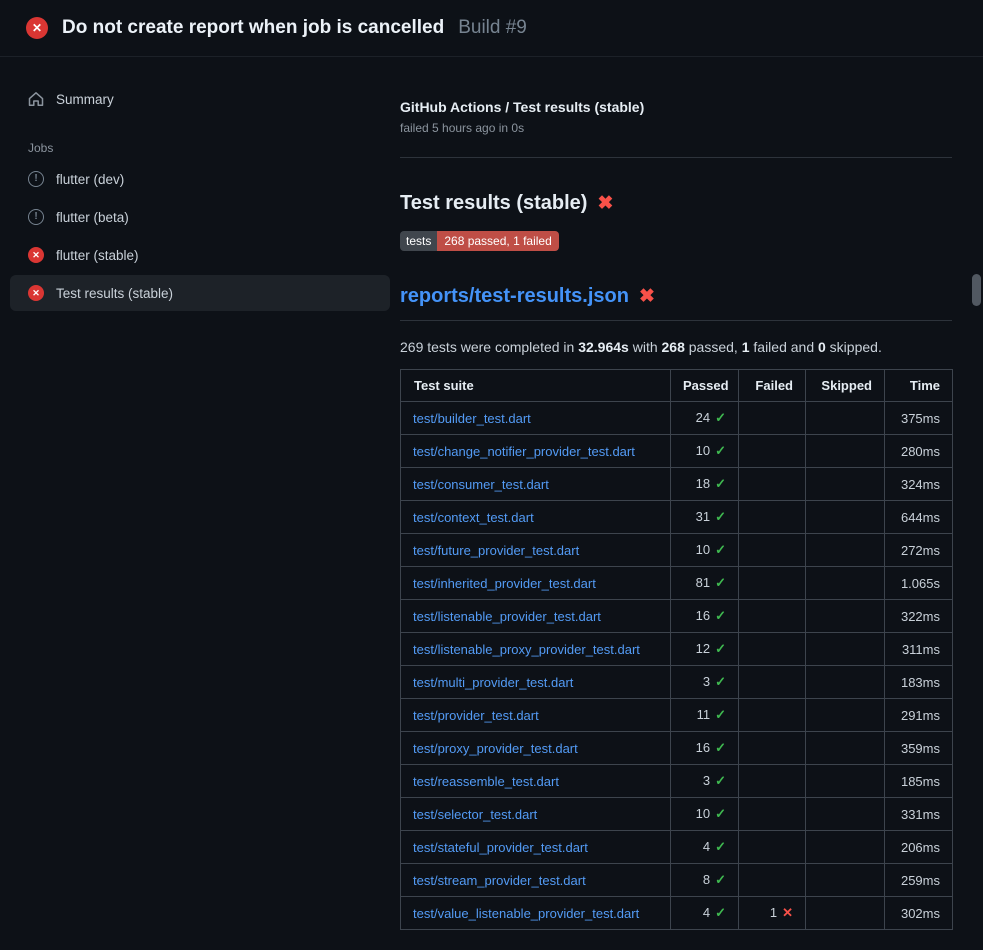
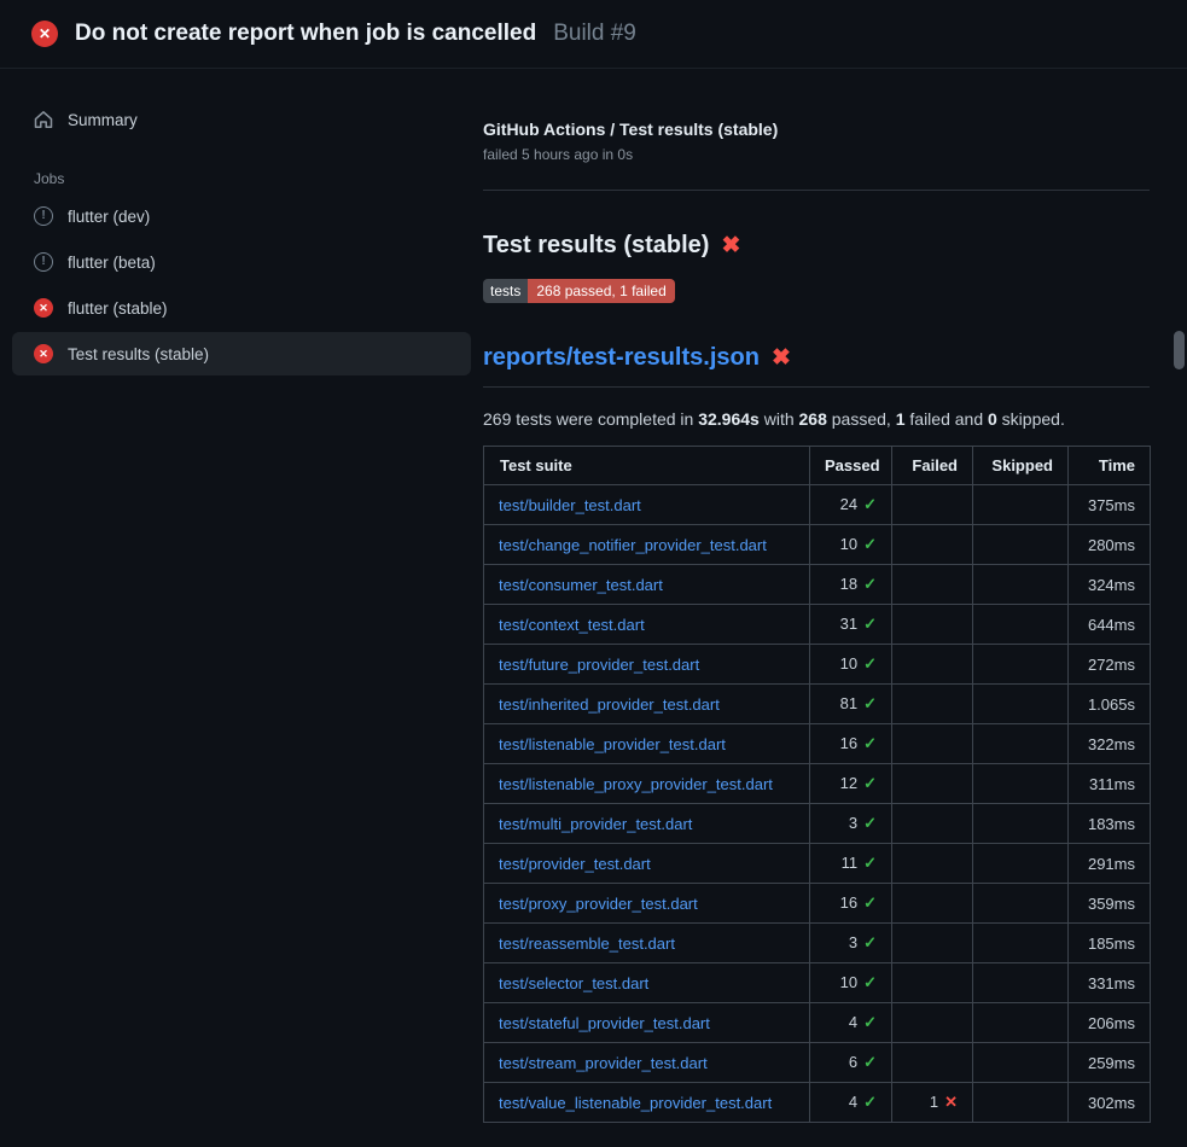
  ✕
  Do not create report when job is cancelled
  Build #9
  Summary
  Jobs
  !
  flutter (dev)
  !
  flutter (beta)
  ✕
  flutter (stable)
  ✕
  Test results (stable)
  GitHub Actions / Test results (stable)
  failed 5 hours ago in 0s
  Test results (stable)
  ✖
  tests
  268 passed, 1 failed
  reports/test-results.json
  ✖
  269 tests were completed in 32.964s with 268 passed, 1 failed and 0 skipped.
  Test suite	Passed	Failed	Skipped	Time
  test/builder_test.dart	24 ✓			375ms
  test/change_notifier_provider_test.dart	10 ✓			280ms
  test/consumer_test.dart	18 ✓			324ms
  test/context_test.dart	31 ✓			644ms
  test/future_provider_test.dart	10 ✓			272ms
  test/inherited_provider_test.dart	81 ✓			1.065s
  test/listenable_provider_test.dart	16 ✓			322ms
  test/listenable_proxy_provider_test.dart	12 ✓			311ms
  test/multi_provider_test.dart	3 ✓			183ms
  test/provider_test.dart	11 ✓			291ms
  test/proxy_provider_test.dart	16 ✓			359ms
  test/reassemble_test.dart	3 ✓			185ms
  test/selector_test.dart	10 ✓			331ms
  test/stateful_provider_test.dart	4 ✓			206ms
- test/stream_provider_test.dart	8 ✓			259ms
+ test/stream_provider_test.dart	6 ✓			259ms
  test/value_listenable_provider_test.dart	4 ✓	1 ✕		302ms
